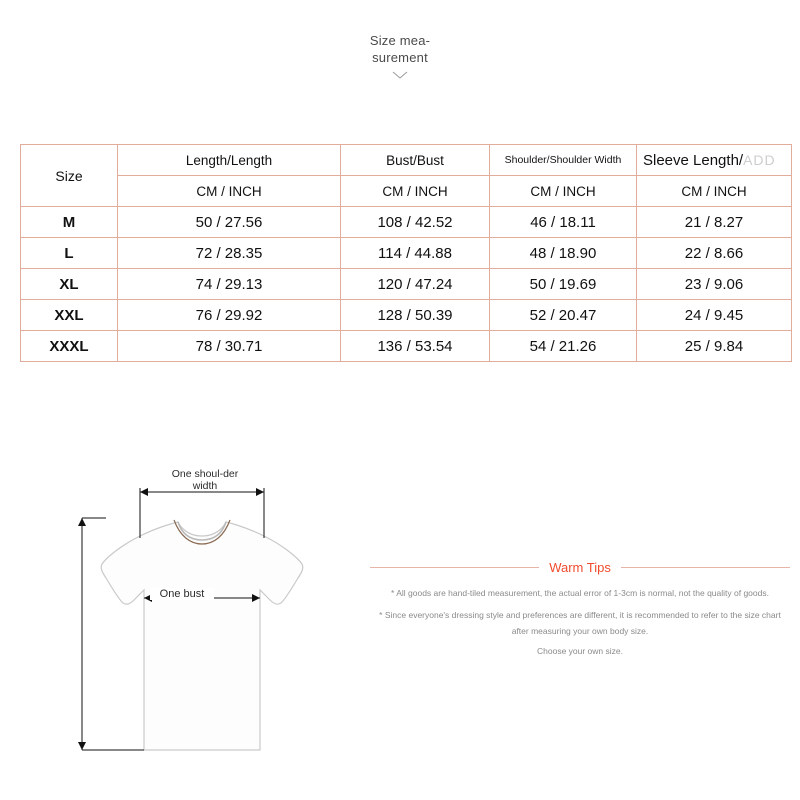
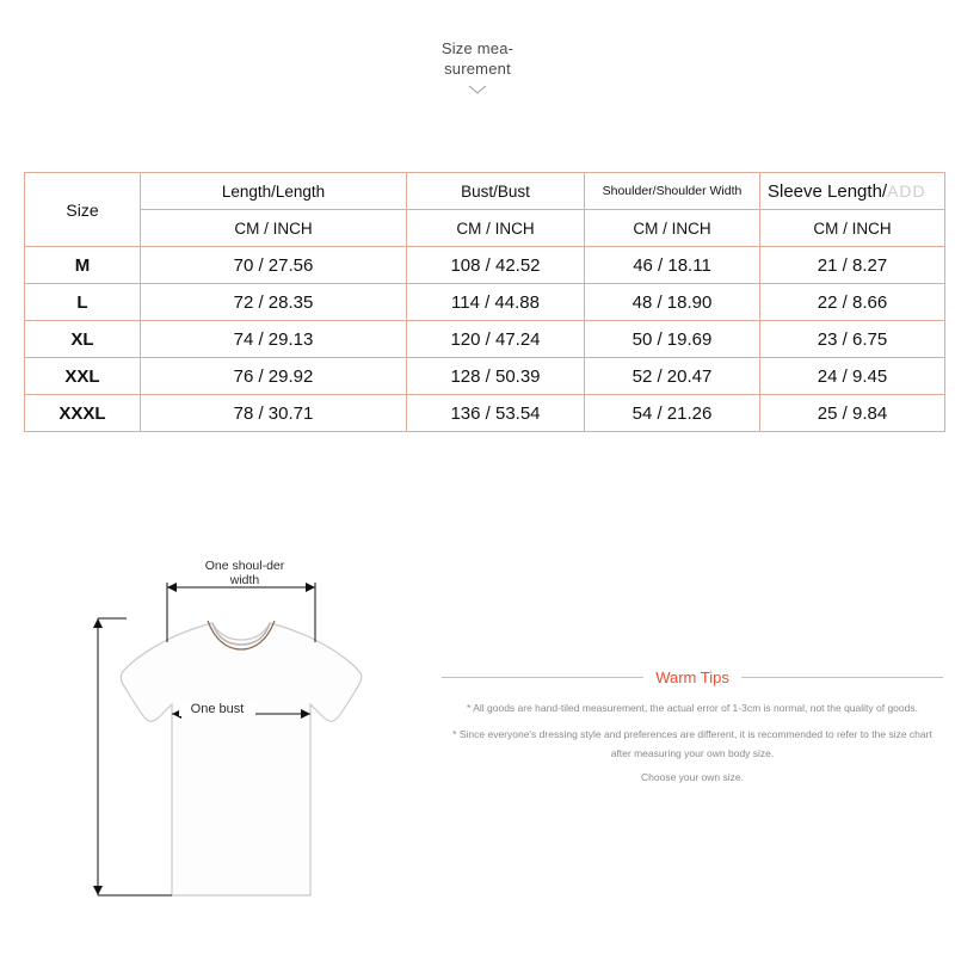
  Size mea-surement
  Size	Length/Length	Bust/Bust	Shoulder/Shoulder Width	Sleeve Length/ADD
  CM / INCH	CM / INCH	CM / INCH	CM / INCH
- M	50 / 27.56	108 / 42.52	46 / 18.11	21 / 8.27
+ M	70 / 27.56	108 / 42.52	46 / 18.11	21 / 8.27
  L	72 / 28.35	114 / 44.88	48 / 18.90	22 / 8.66
- XL	74 / 29.13	120 / 47.24	50 / 19.69	23 / 9.06
+ XL	74 / 29.13	120 / 47.24	50 / 19.69	23 / 6.75
  XXL	76 / 29.92	128 / 50.39	52 / 20.47	24 / 9.45
  XXXL	78 / 30.71	136 / 53.54	54 / 21.26	25 / 9.84
  One shoul-der width
  One bust
  Warm Tips
  * All goods are hand-tiled measurement, the actual error of 1-3cm is normal, not the quality of goods.
  * Since everyone's dressing style and preferences are different, it is recommended to refer to the size chart after measuring your own body size.
  Choose your own size.
